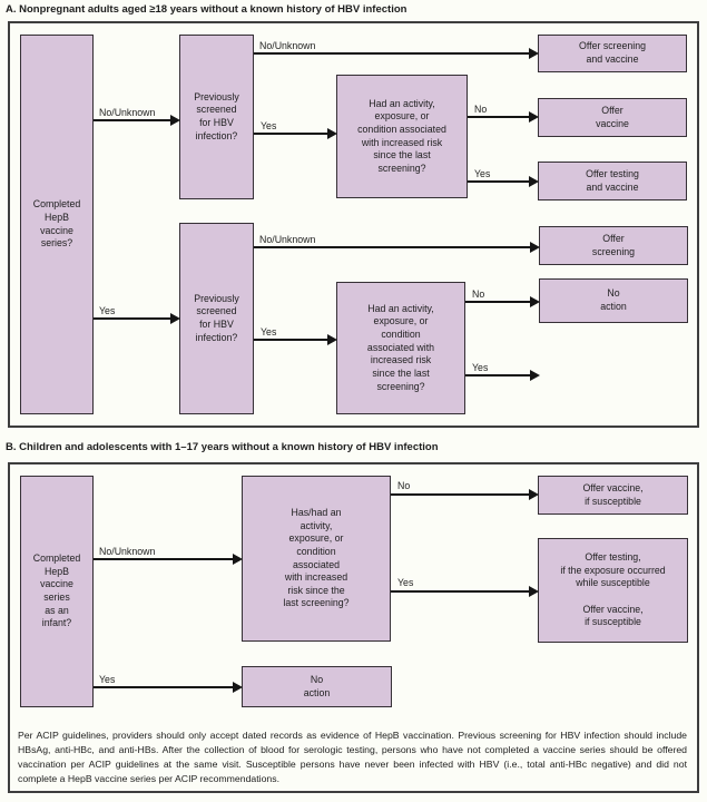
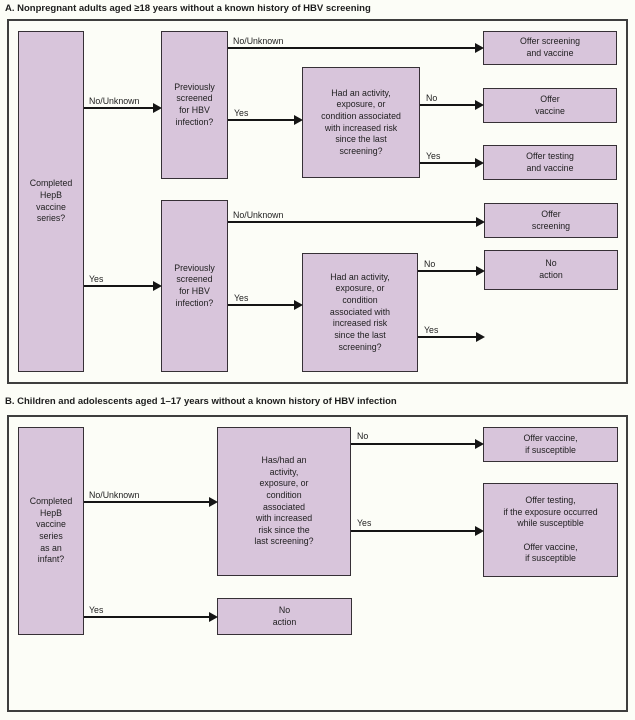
- A. Nonpregnant adults aged ≥18 years without a known history of HBV infection
+ A. Nonpregnant adults aged ≥18 years without a known history of HBV screening
  Completed
  HepB
  vaccine
  series?
  Previously
  screened
  for HBV
  infection?
  Previously
  screened
  for HBV
  infection?
  Had an activity,
  exposure, or
  condition associated
  with increased risk
  since the last
  screening?
  Had an activity,
  exposure, or
  condition
  associated with
  increased risk
  since the last
  screening?
  Offer screening
  and vaccine
  Offer
  vaccine
  Offer testing
  and vaccine
  Offer
  screening
  No
  action
  No/Unknown
  No/Unknown
  Yes
  No
  Yes
  Yes
  No/Unknown
  Yes
  No
  Yes
- B. Children and adolescents with 1–17 years without a known history of HBV infection
+ B. Children and adolescents aged 1–17 years without a known history of HBV infection
  Completed
  HepB
  vaccine
  series
  as an
  infant?
  Has/had an
  activity,
  exposure, or
  condition
  associated
  with increased
  risk since the
  last screening?
  Offer vaccine,
  if susceptible
  Offer testing,
  if the exposure occurred
  while susceptible
  Offer vaccine,
  if susceptible
  No
  action
  No/Unknown
  Yes
  No
  Yes
- Per ACIP guidelines, providers should only accept dated records as evidence of HepB vaccination. Previous screening for HBV infection should include HBsAg, anti-HBc, and anti-HBs. After the collection of blood for serologic testing, persons who have not completed a vaccine series should be offered vaccination per ACIP guidelines at the same visit. Susceptible persons have never been infected with HBV (i.e., total anti-HBc negative) and did not complete a HepB vaccine series per ACIP recommendations.
